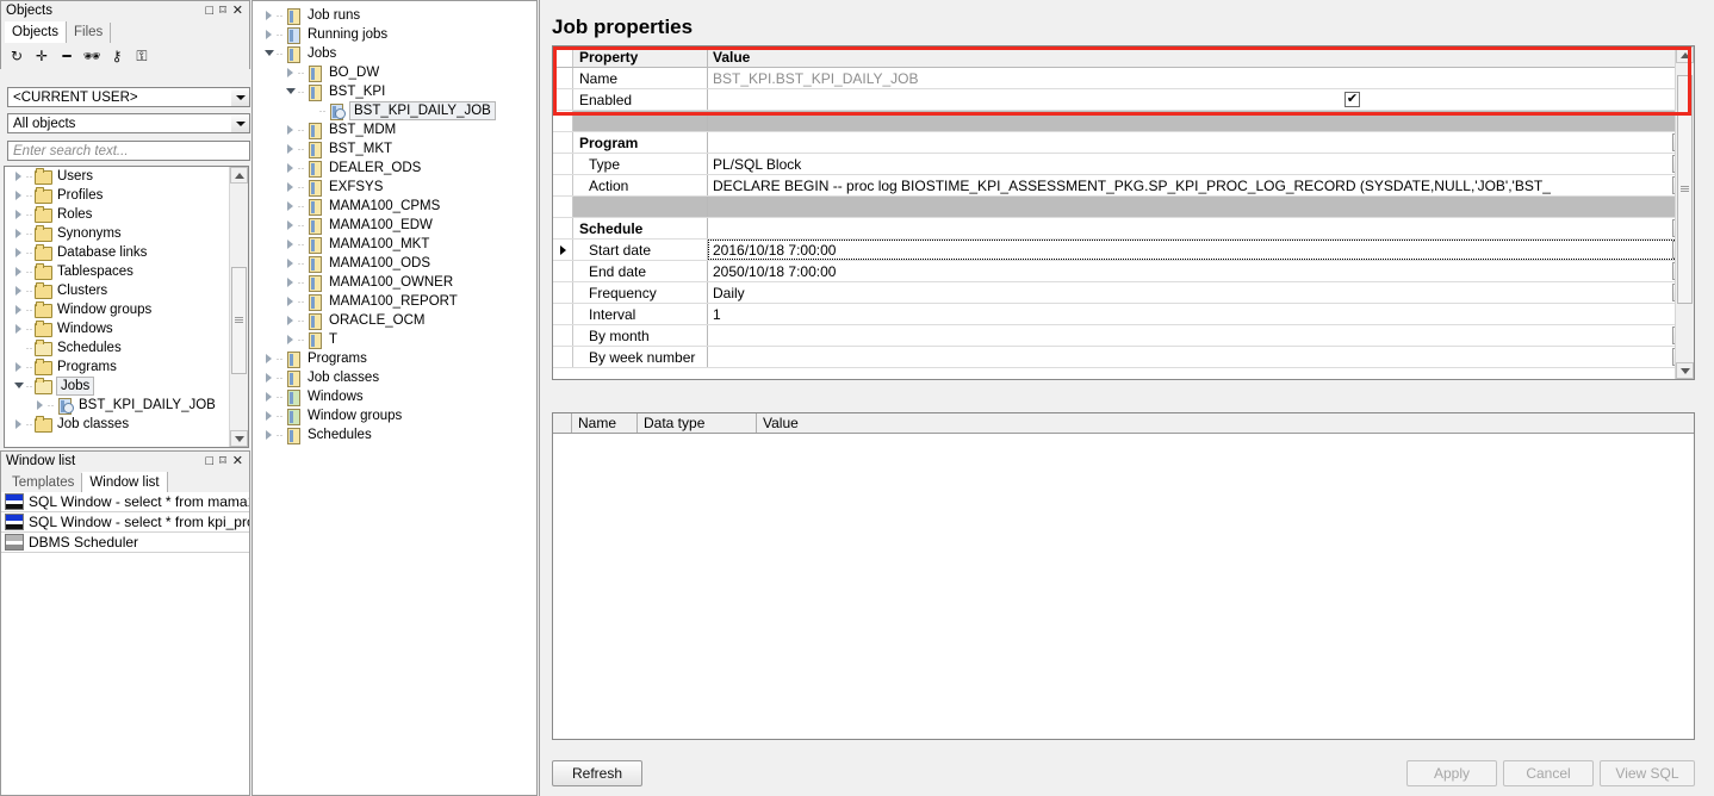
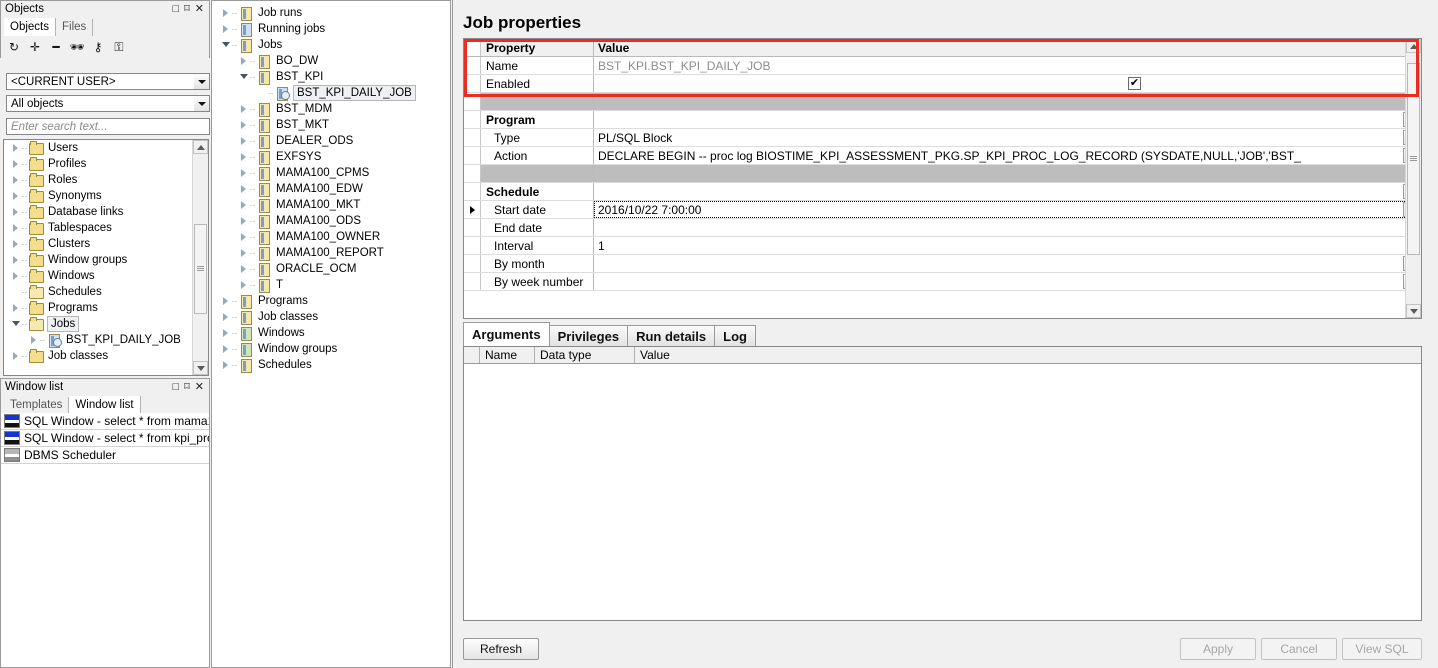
  Objects
  □
  ⌑
  ✕
  Objects
  Files
  ↻
  ✛
  ━
  🕶
  ⚷
  ⚿
  <CURRENT USER>
  All objects
  Enter search text...
  ··
  Users
  ··
  Profiles
  ··
  Roles
  ··
  Synonyms
  ··
  Database links
  ··
  Tablespaces
  ··
  Clusters
  ··
  Window groups
  ··
  Windows
  ··
  Schedules
  ··
  Programs
  ··
  Jobs
  ··
  BST_KPI_DAILY_JOB
  ··
  Job classes
  Window list
  □
  ⌑
  ✕
  Templates
  Window list
  SQL Window - select * from mama
  SQL Window - select * from kpi_pr
  DBMS Scheduler
  ··
  Job runs
  ··
  Running jobs
  ··
  Jobs
  ··
  BO_DW
  ··
  BST_KPI
  ··
  BST_KPI_DAILY_JOB
  ··
  BST_MDM
  ··
  BST_MKT
  ··
  DEALER_ODS
  ··
  EXFSYS
  ··
  MAMA100_CPMS
  ··
  MAMA100_EDW
  ··
  MAMA100_MKT
  ··
  MAMA100_ODS
  ··
  MAMA100_OWNER
  ··
  MAMA100_REPORT
  ··
  ORACLE_OCM
  ··
  T
  ··
  Programs
  ··
  Job classes
  ··
  Windows
  ··
  Window groups
  ··
  Schedules
  Job properties
  Property
  Value
  Name
  BST_KPI.BST_KPI_DAILY_JOB
  Enabled
  ✔
  Program
  Type
  PL/SQL Block
  Action
  DECLARE BEGIN -- proc log BIOSTIME_KPI_ASSESSMENT_PKG.SP_KPI_PROC_LOG_RECORD (SYSDATE,NULL,'JOB','BST_
  Schedule
  Start date
- 2016/10/18 7:00:00
+ 2016/10/22 7:00:00
  End date
- 2050/10/18 7:00:00
- Frequency
- Daily
  Interval
  1
  By month
  By week number
+ Arguments
+ Privileges
+ Run details
+ Log
  Name
  Data type
  Value
  Refresh
  Apply
  Cancel
  View SQL
